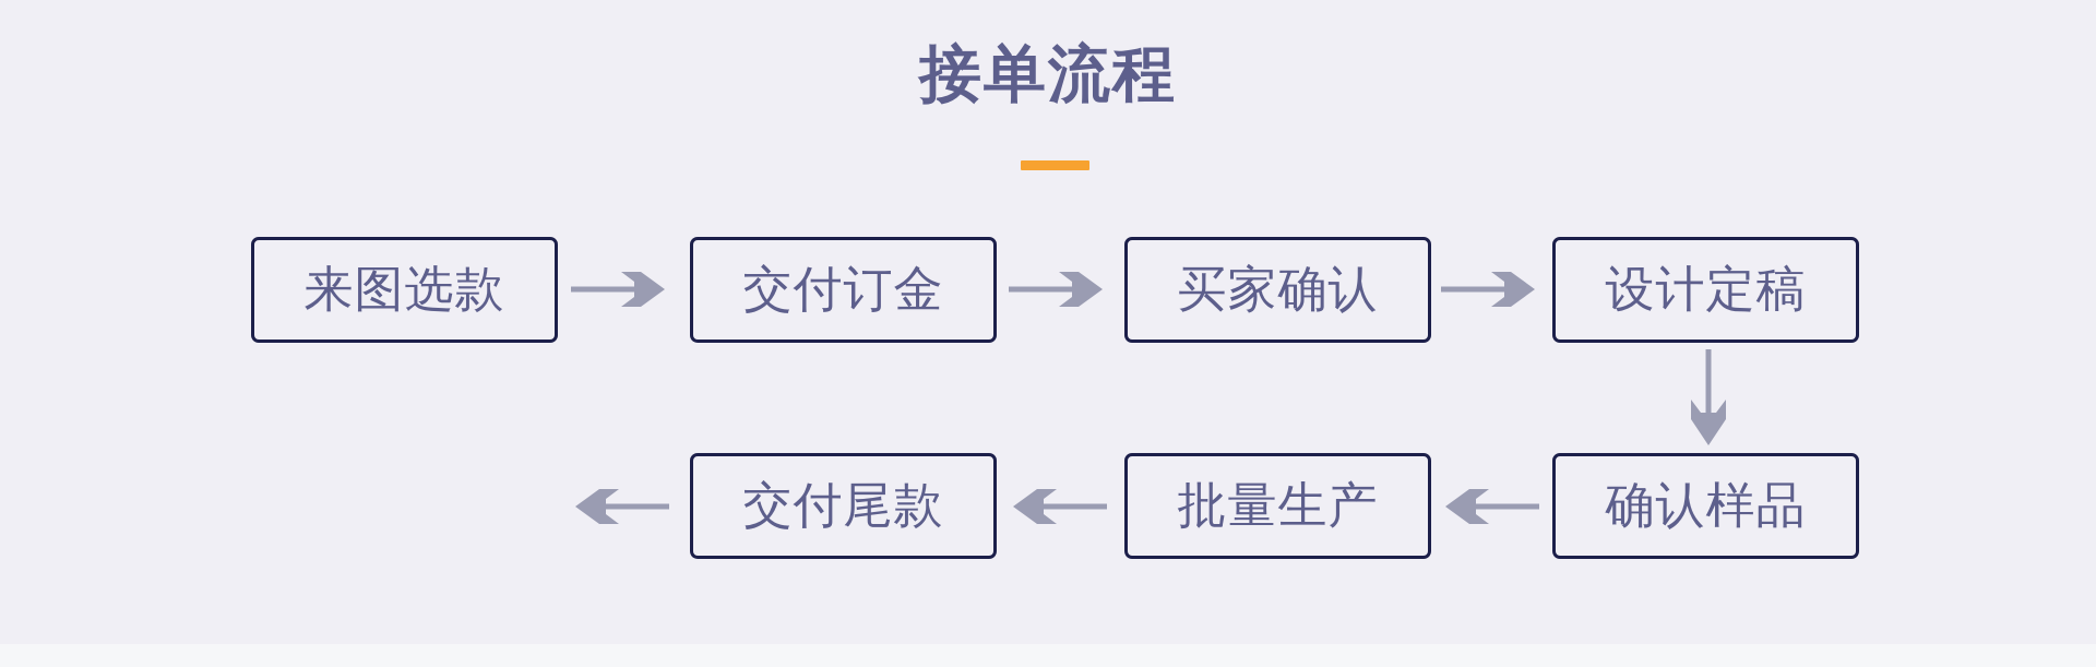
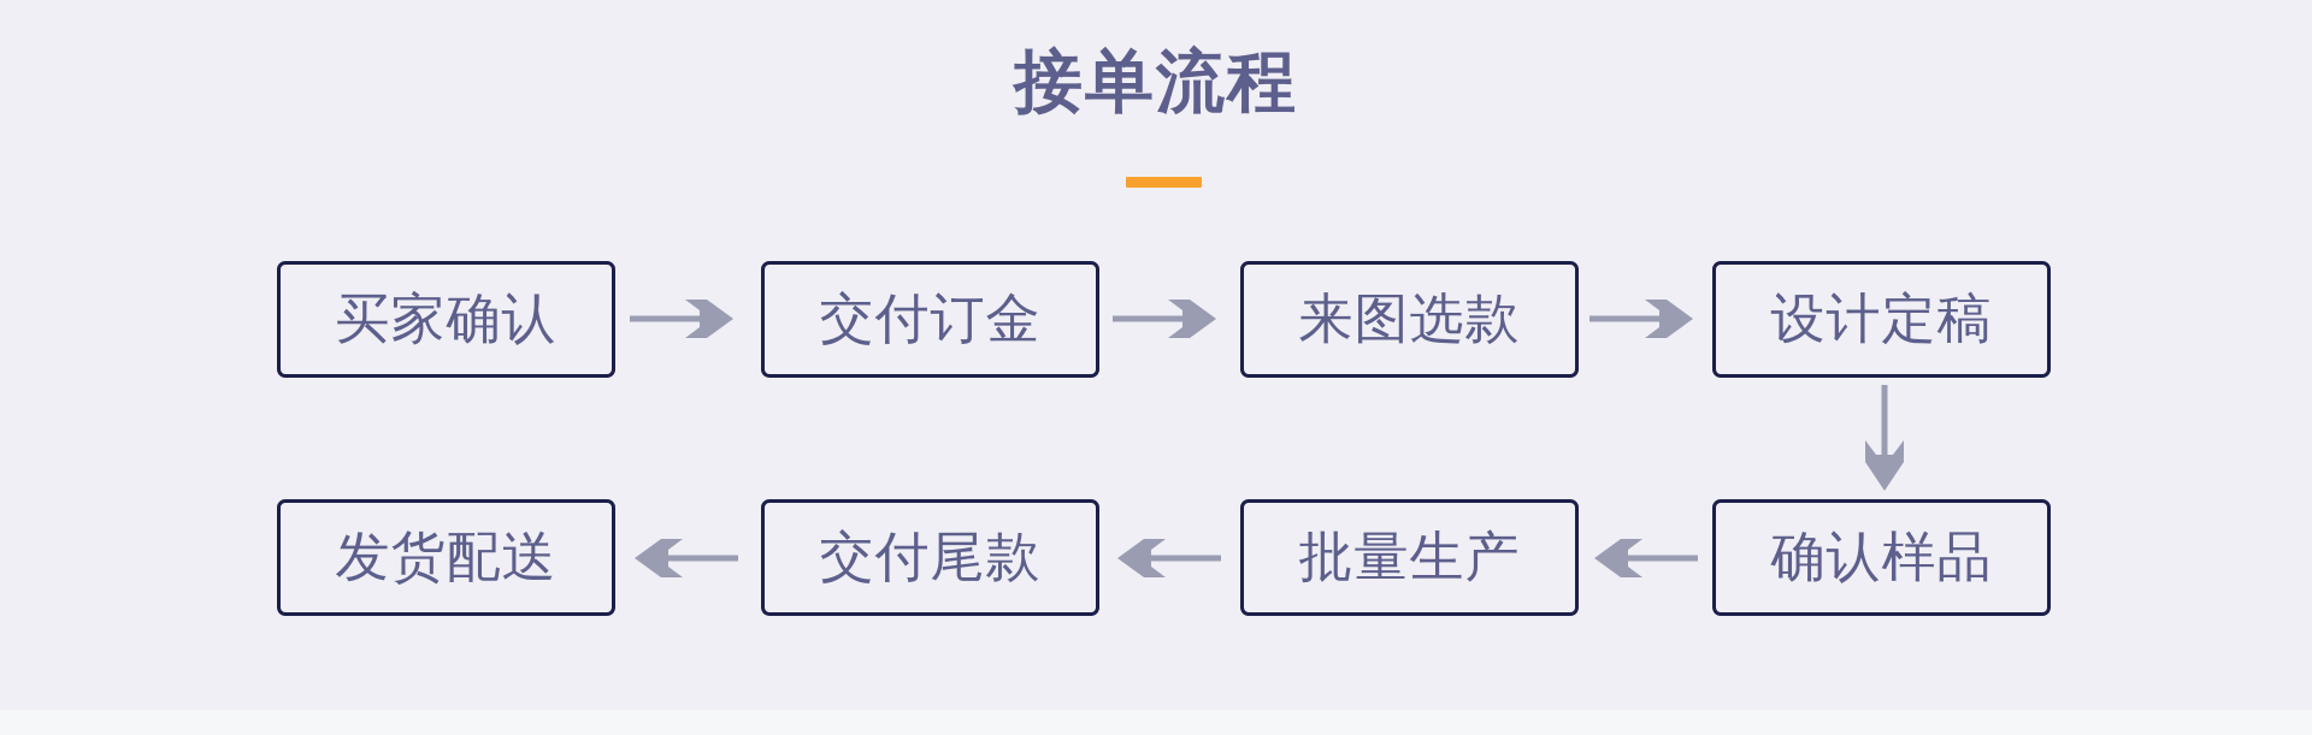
  接单流程
- 来图选款
+ 买家确认
  交付订金
- 买家确认
+ 来图选款
  设计定稿
+ 发货配送
  交付尾款
  批量生产
  确认样品
